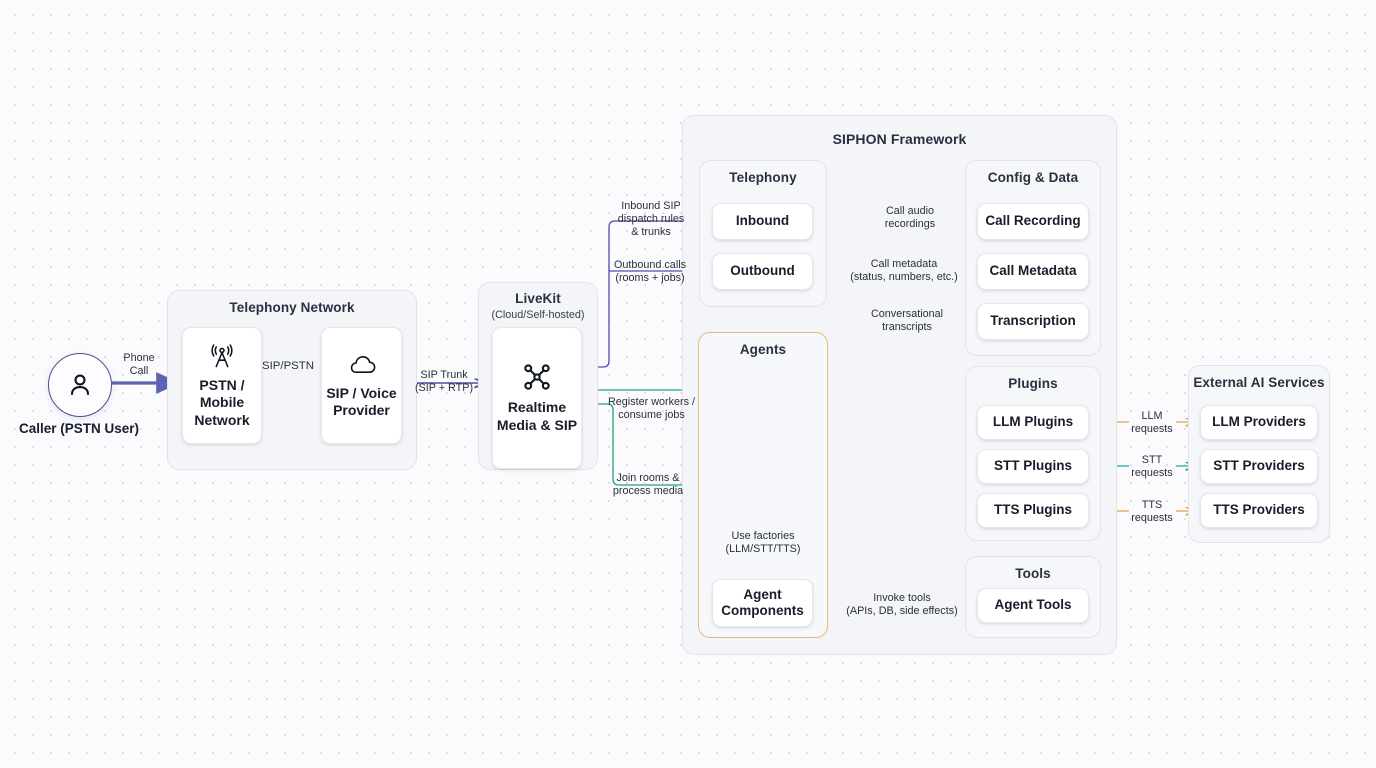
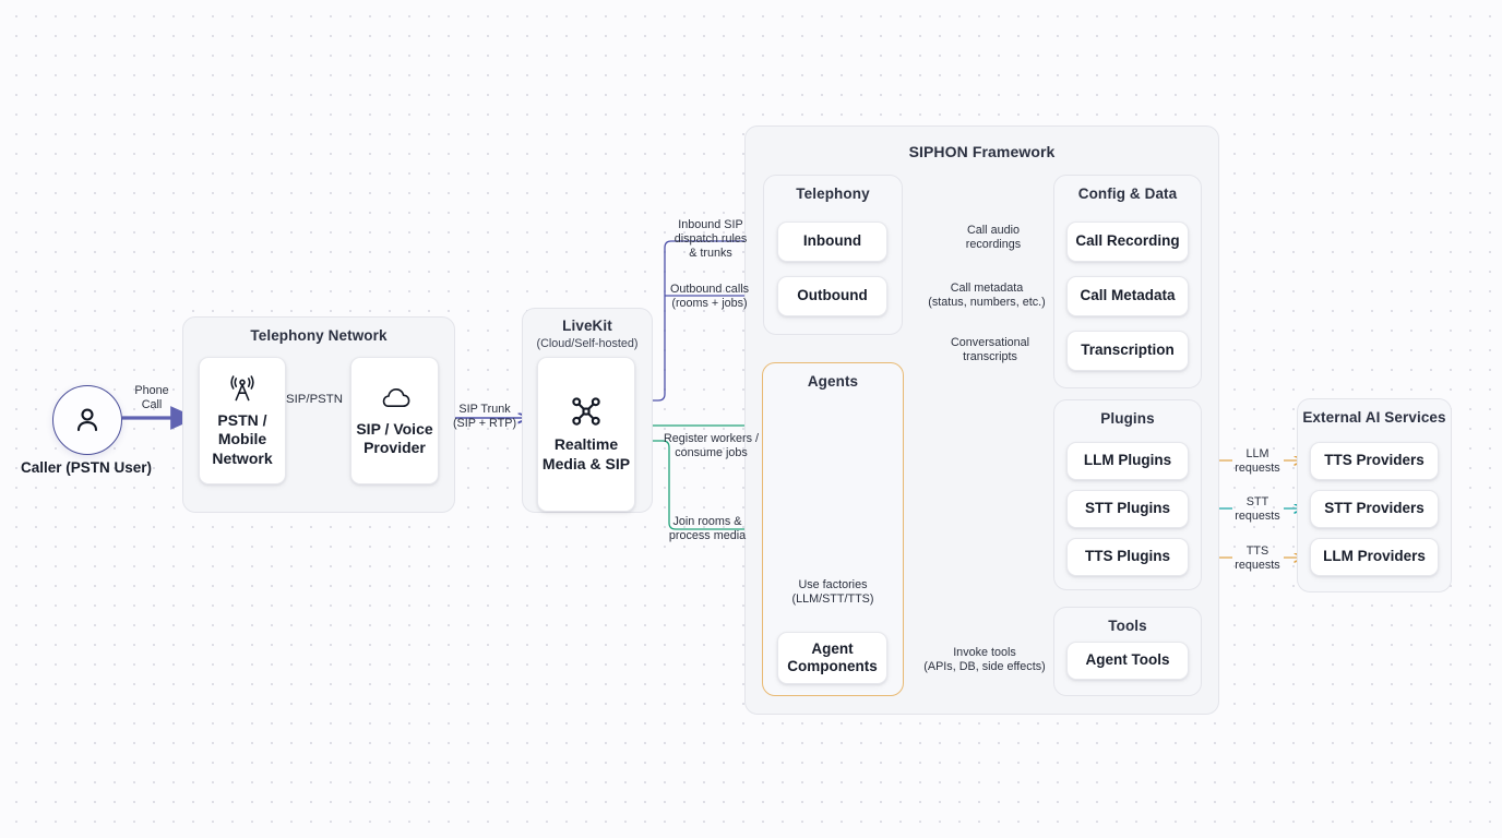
  Caller (PSTN User)
  Telephony Network
  PSTN /
  Mobile
  Network
  SIP / Voice
  Provider
  LiveKit
  (Cloud/Self-hosted)
  Realtime
  Media & SIP
  SIPHON Framework
  Telephony
  Inbound
  Outbound
  Agents
  Use factories
  (LLM/STT/TTS)
  Agent
  Components
  Config & Data
  Call Recording
  Call Metadata
  Transcription
  Plugins
  LLM Plugins
  STT Plugins
  TTS Plugins
  Tools
  Agent Tools
  External AI Services
- LLM Providers
+ TTS Providers
  STT Providers
- TTS Providers
+ LLM Providers
  Phone
  Call
  SIP/PSTN
  SIP Trunk
  (SIP + RTP)
  Inbound SIP
  dispatch rules
  & trunks
  Outbound calls
  (rooms + jobs)
  Register workers /
  consume jobs
  Join rooms &
  process media
  Call audio
  recordings
  Call metadata
  (status, numbers, etc.)
  Conversational
  transcripts
  Invoke tools
  (APIs, DB, side effects)
  LLM
  requests
  STT
  requests
  TTS
  requests
